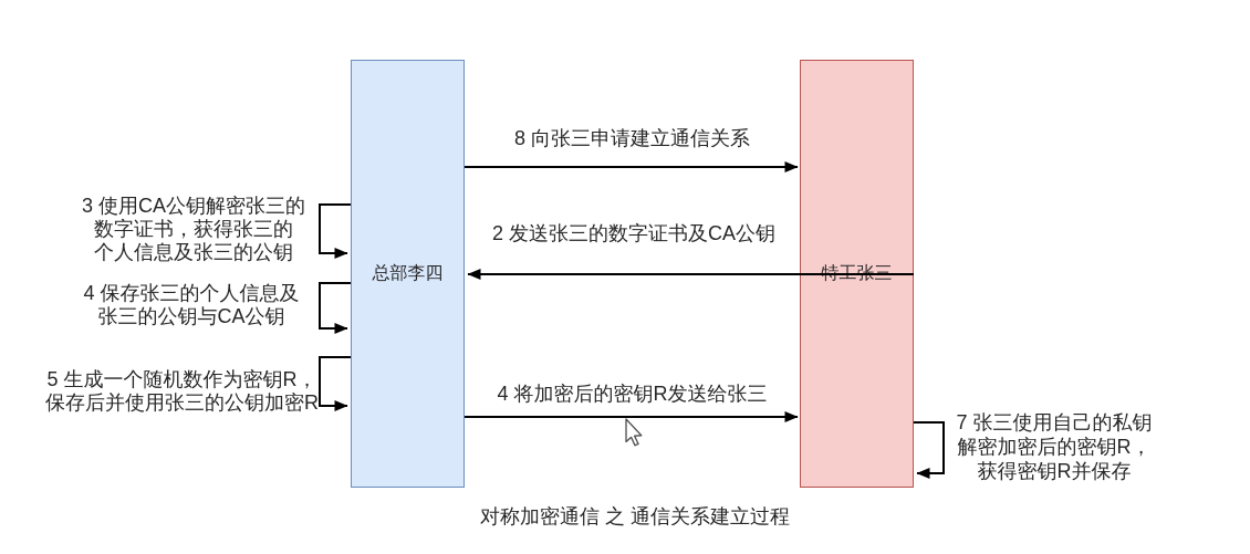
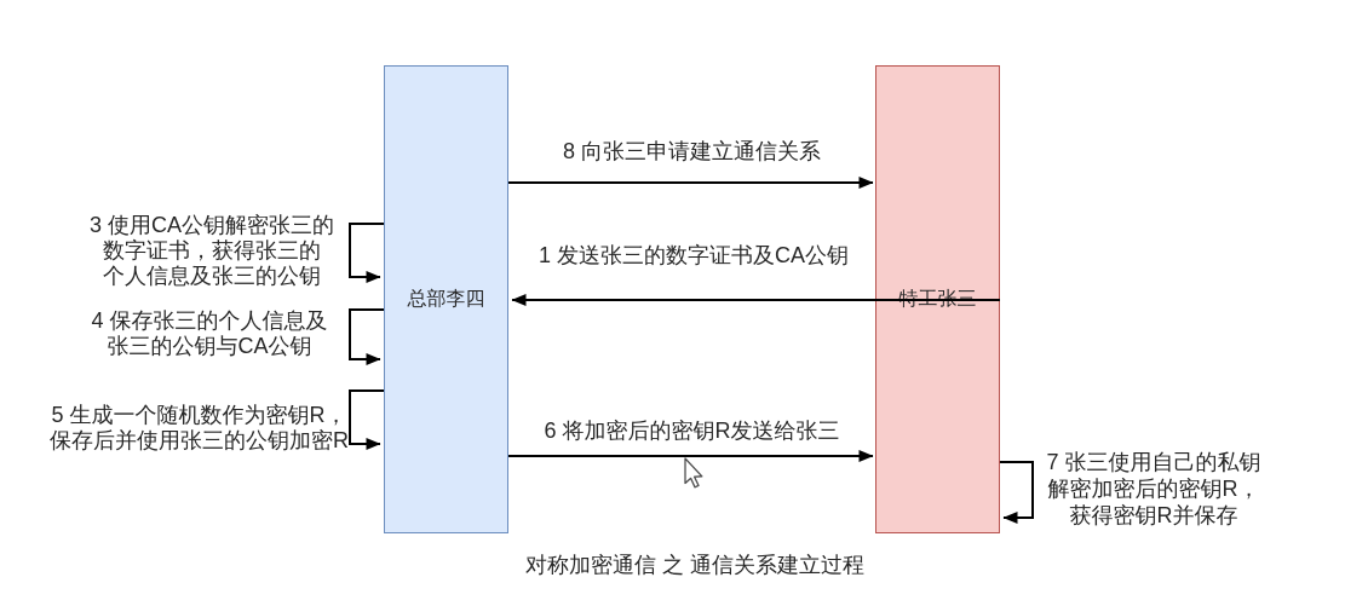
  总部李四
  8 向张三申请建立通信关系
- 2 发送张三的数字证书及CA公钥
+ 1 发送张三的数字证书及CA公钥
- 4 将加密后的密钥R发送给张三
+ 6 将加密后的密钥R发送给张三
  3 使用CA公钥解密张三的
  数字证书，获得张三的
  个人信息及张三的公钥
  4 保存张三的个人信息及
  张三的公钥与CA公钥
  5 生成一个随机数作为密钥R，
  保存后并使用张三的公钥加密R
  7 张三使用自己的私钥
  解密加密后的密钥R，
  获得密钥R并保存
  对称加密通信 之 通信关系建立过程
